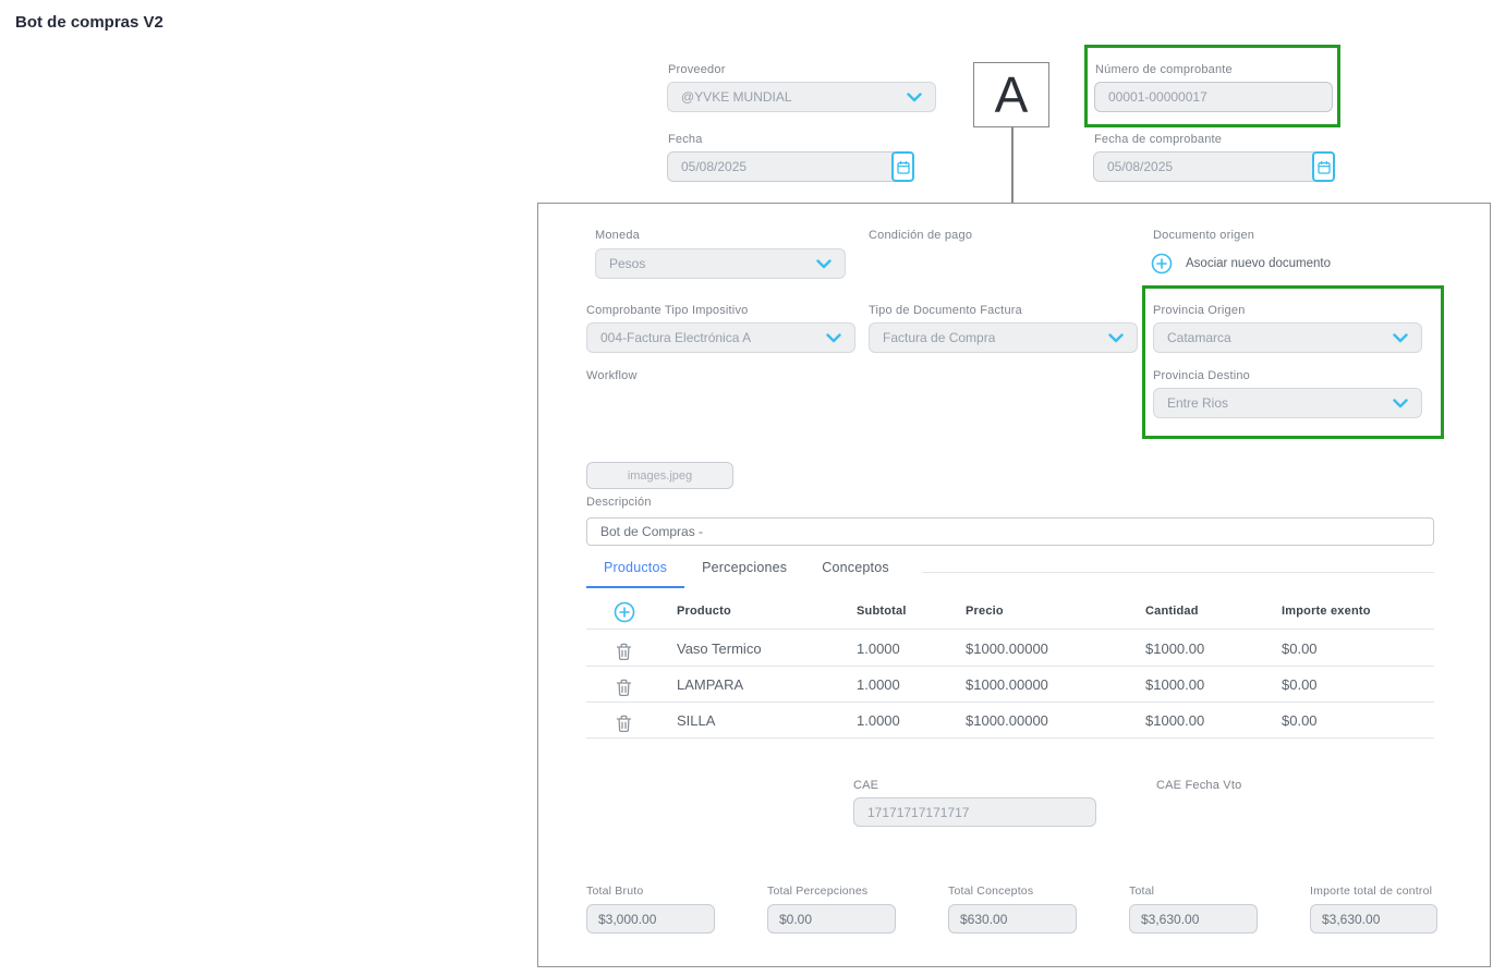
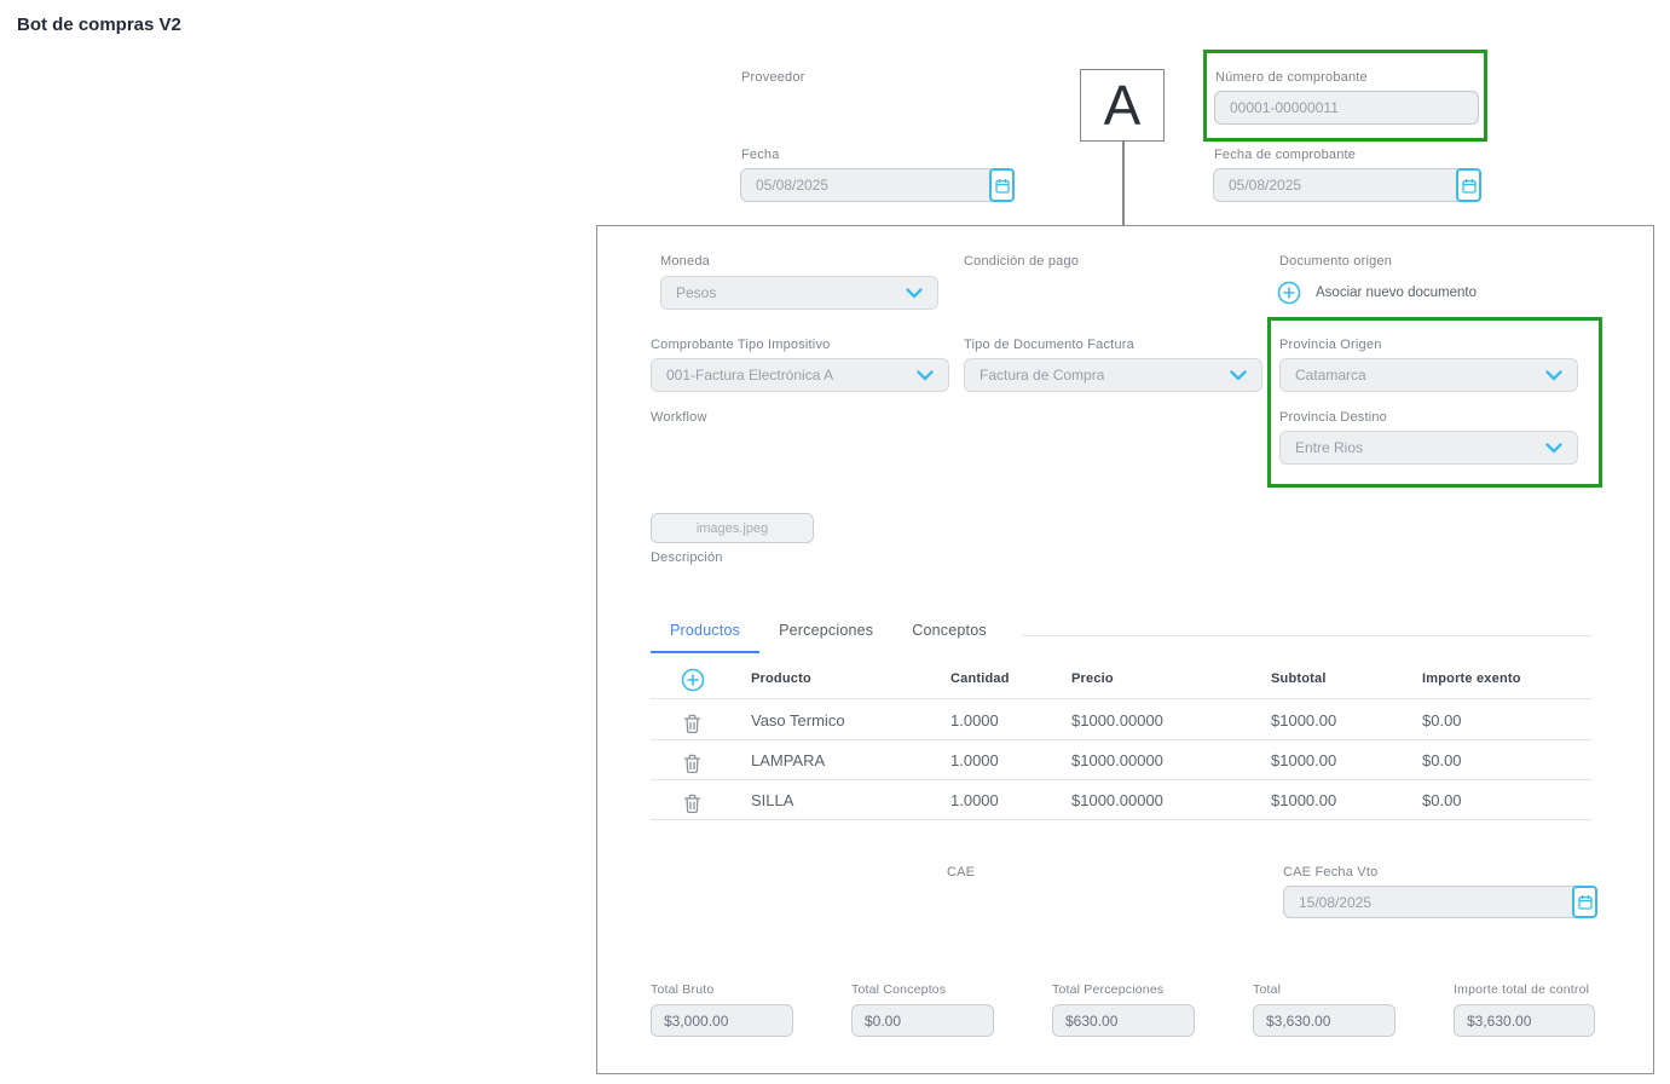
  Bot de compras V2
  Proveedor
- @YVKE MUNDIAL
  Fecha
  05/08/2025
  A
  Número de comprobante
- 00001-00000017
+ 00001-00000011
  Fecha de comprobante
  05/08/2025
  Moneda
  Pesos
  Condición de pago
  Documento origen
  Asociar nuevo documento
  Comprobante Tipo Impositivo
- 004-Factura Electrónica A
+ 001-Factura Electrónica A
  Tipo de Documento Factura
  Factura de Compra
  Provincia Origen
  Catamarca
  Workflow
  Provincia Destino
  Entre Rios
  images.jpeg
  Descripción
- Bot de Compras -
  Productos
  Percepciones
  Conceptos
  Producto
- Subtotal
+ Cantidad
  Precio
- Cantidad
+ Subtotal
  Importe exento
  Vaso Termico
  1.0000
  $1000.00000
  $1000.00
  $0.00
  LAMPARA
  1.0000
  $1000.00000
  $1000.00
  $0.00
  SILLA
  1.0000
  $1000.00000
  $1000.00
  $0.00
  CAE
- 17171717171717
  CAE Fecha Vto
+ 15/08/2025
  Total Bruto
  $3,000.00
- Total Percepciones
+ Total Conceptos
  $0.00
- Total Conceptos
+ Total Percepciones
  $630.00
  Total
  $3,630.00
  Importe total de control
  $3,630.00
